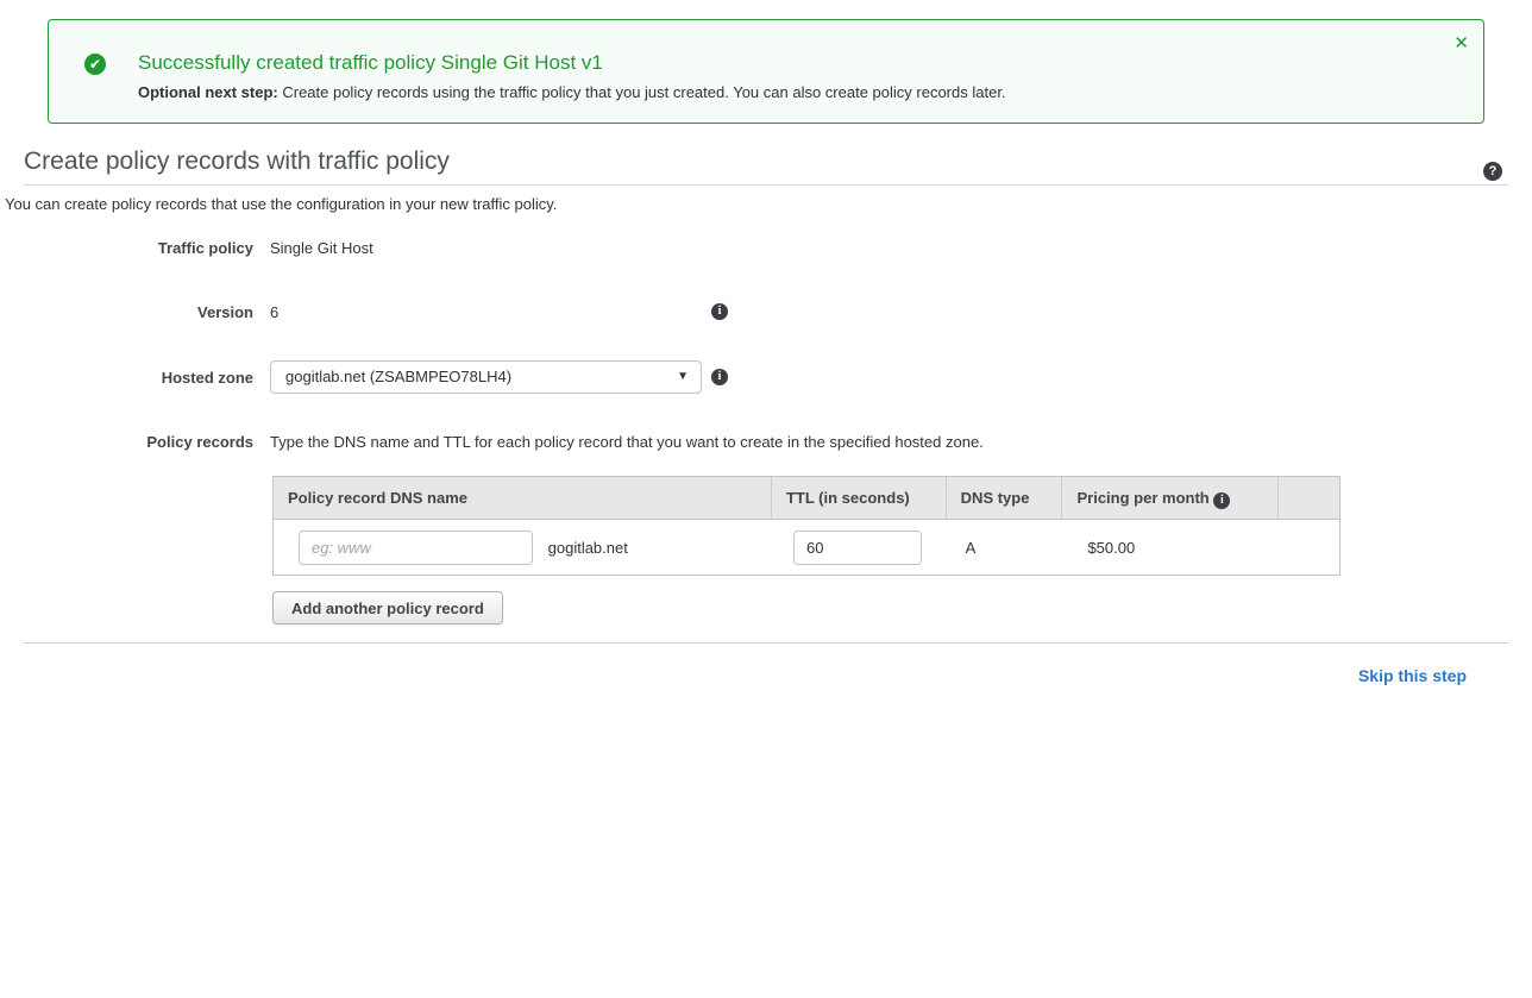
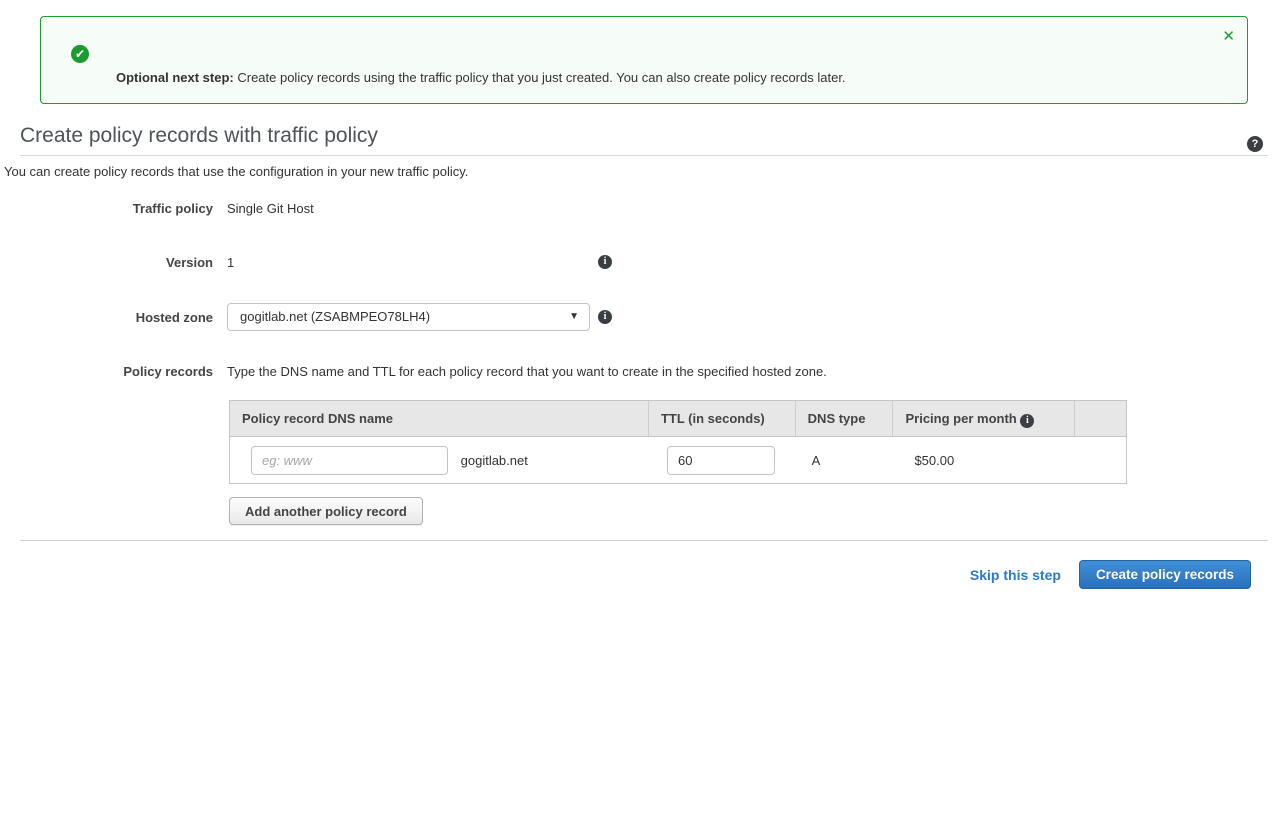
  ✔
- Successfully created traffic policy Single Git Host v1
  Optional next step: Create policy records using the traffic policy that you just created. You can also create policy records later.
  ✕
  Create policy records with traffic policy
  ?
  You can create policy records that use the configuration in your new traffic policy.
  Traffic policy
  Single Git Host
  Version
- 6
+ 1
  i
  Hosted zone
  gogitlab.net (ZSABMPEO78LH4)
  ▼
  i
  Policy records
  Type the DNS name and TTL for each policy record that you want to create in the specified hosted zone.
  Policy record DNS name
  TTL (in seconds)
  DNS type
  Pricing per month i
  eg: www gogitlab.net
  60
  A
  $50.00
  Add another policy record
  Skip this step
+ Create policy records
